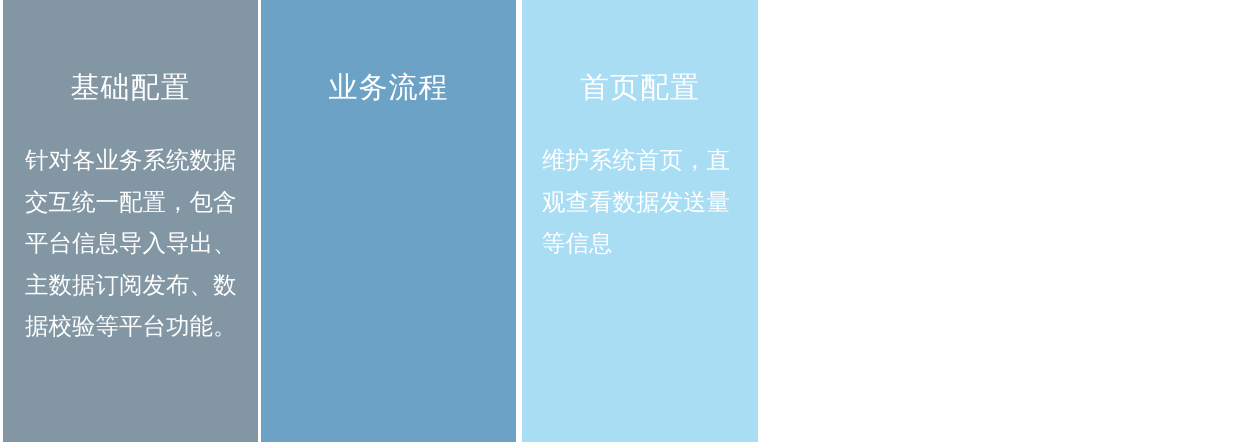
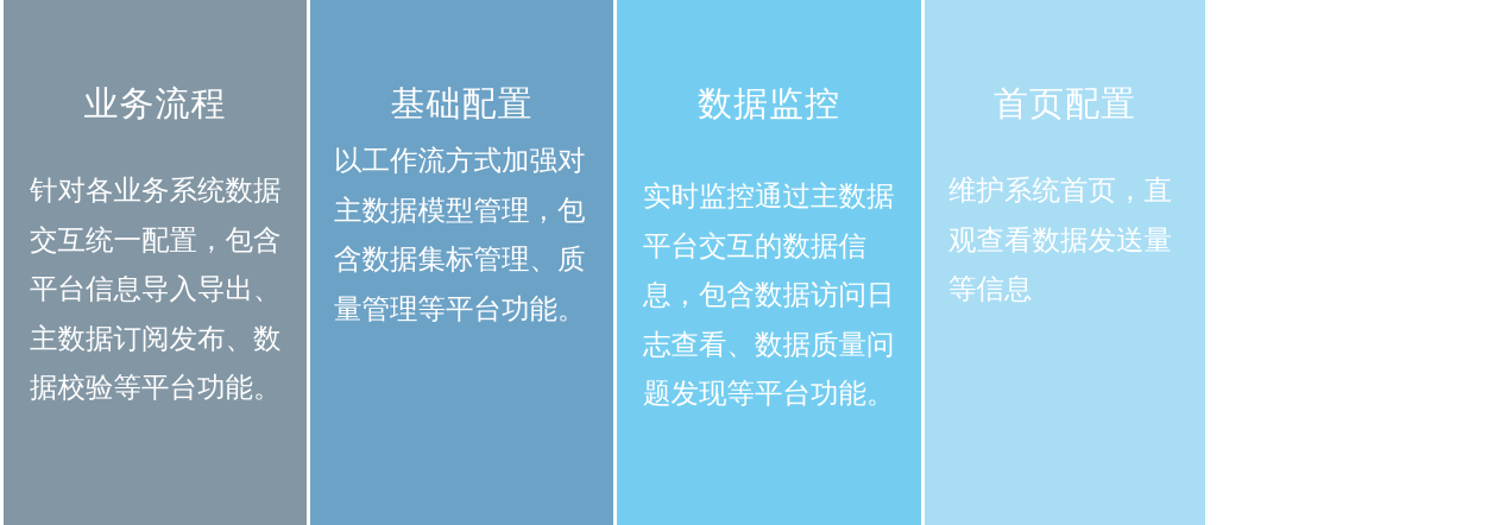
- 基础配置
+ 业务流程
  针对各业务系统数据交互统一配置，包含平台信息导入导出、主数据订阅发布、数据校验等平台功能。
- 业务流程
+ 基础配置
+ 以工作流方式加强对主数据模型管理，包含数据集标管理、质量管理等平台功能。
+ 数据监控
+ 实时监控通过主数据平台交互的数据信息，包含数据访问日志查看、数据质量问题发现等平台功能。
  首页配置
  维护系统首页，直观查看数据发送量等信息
